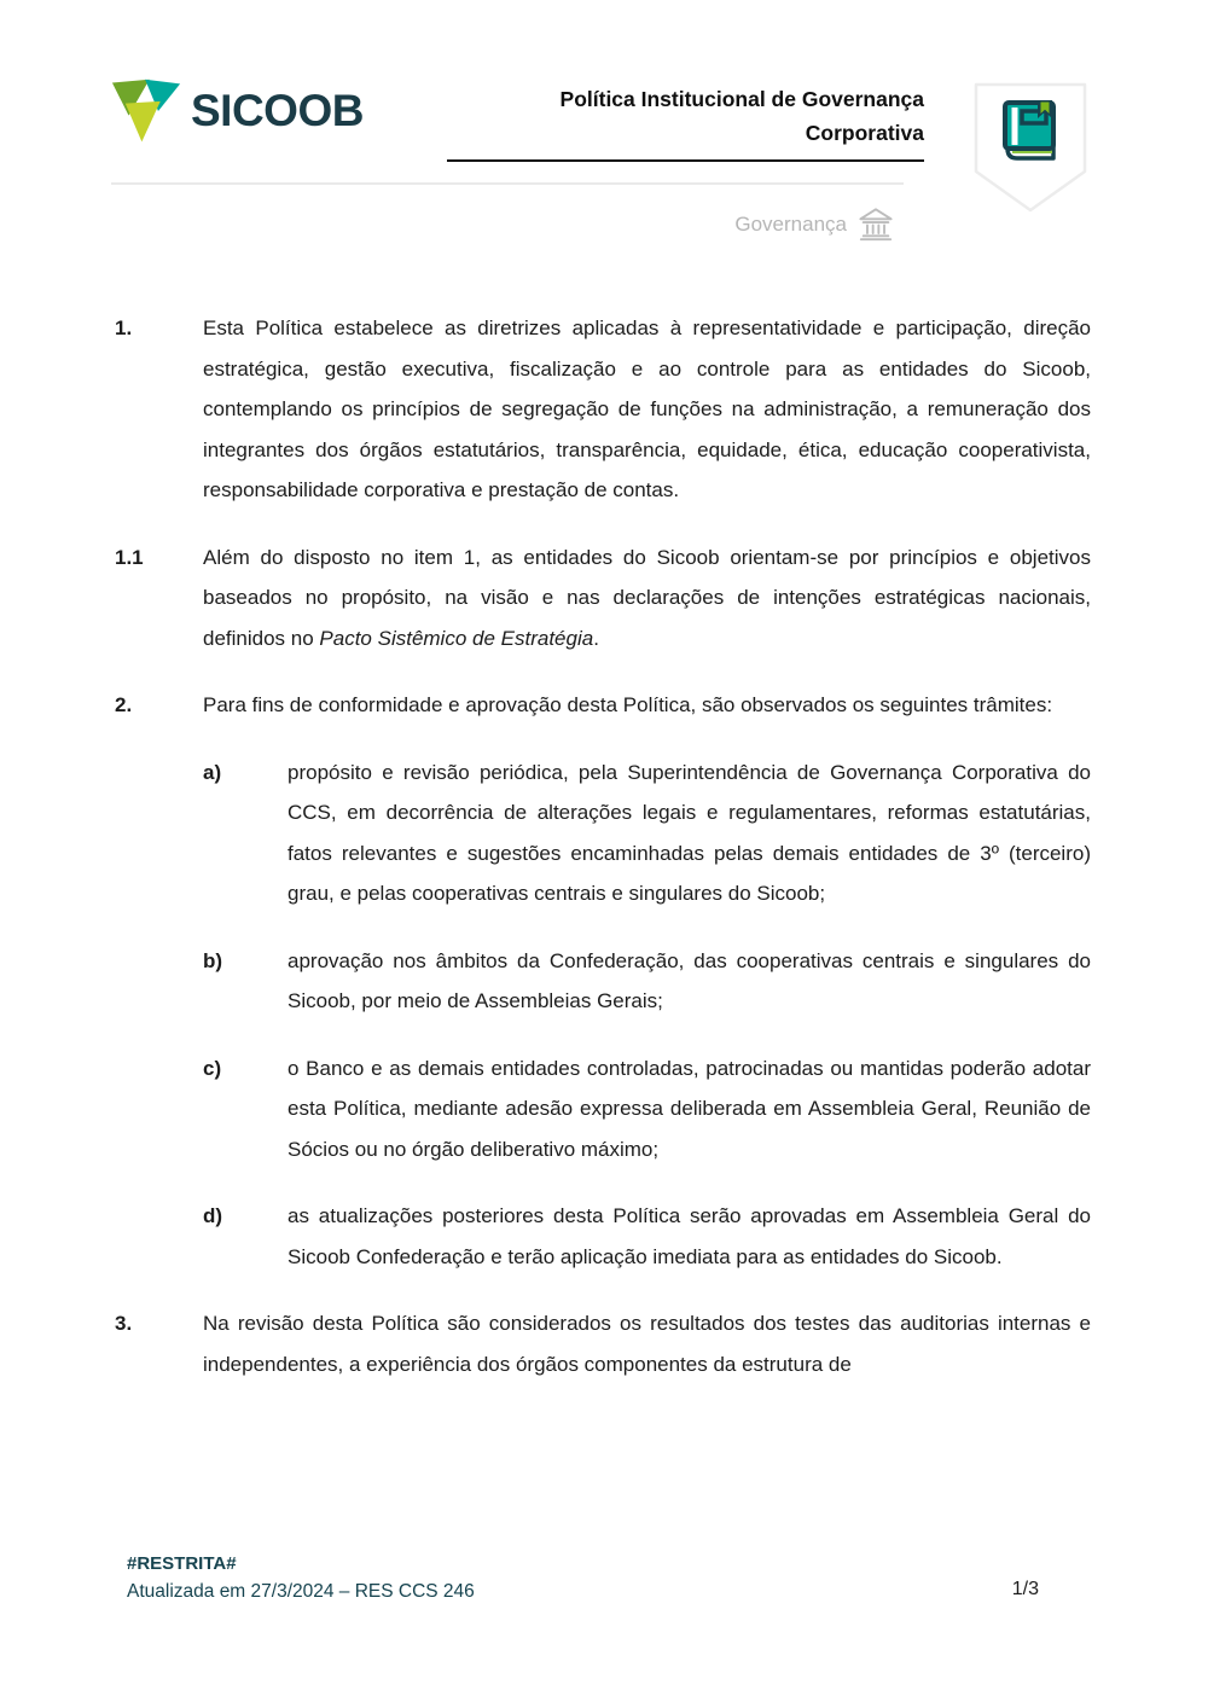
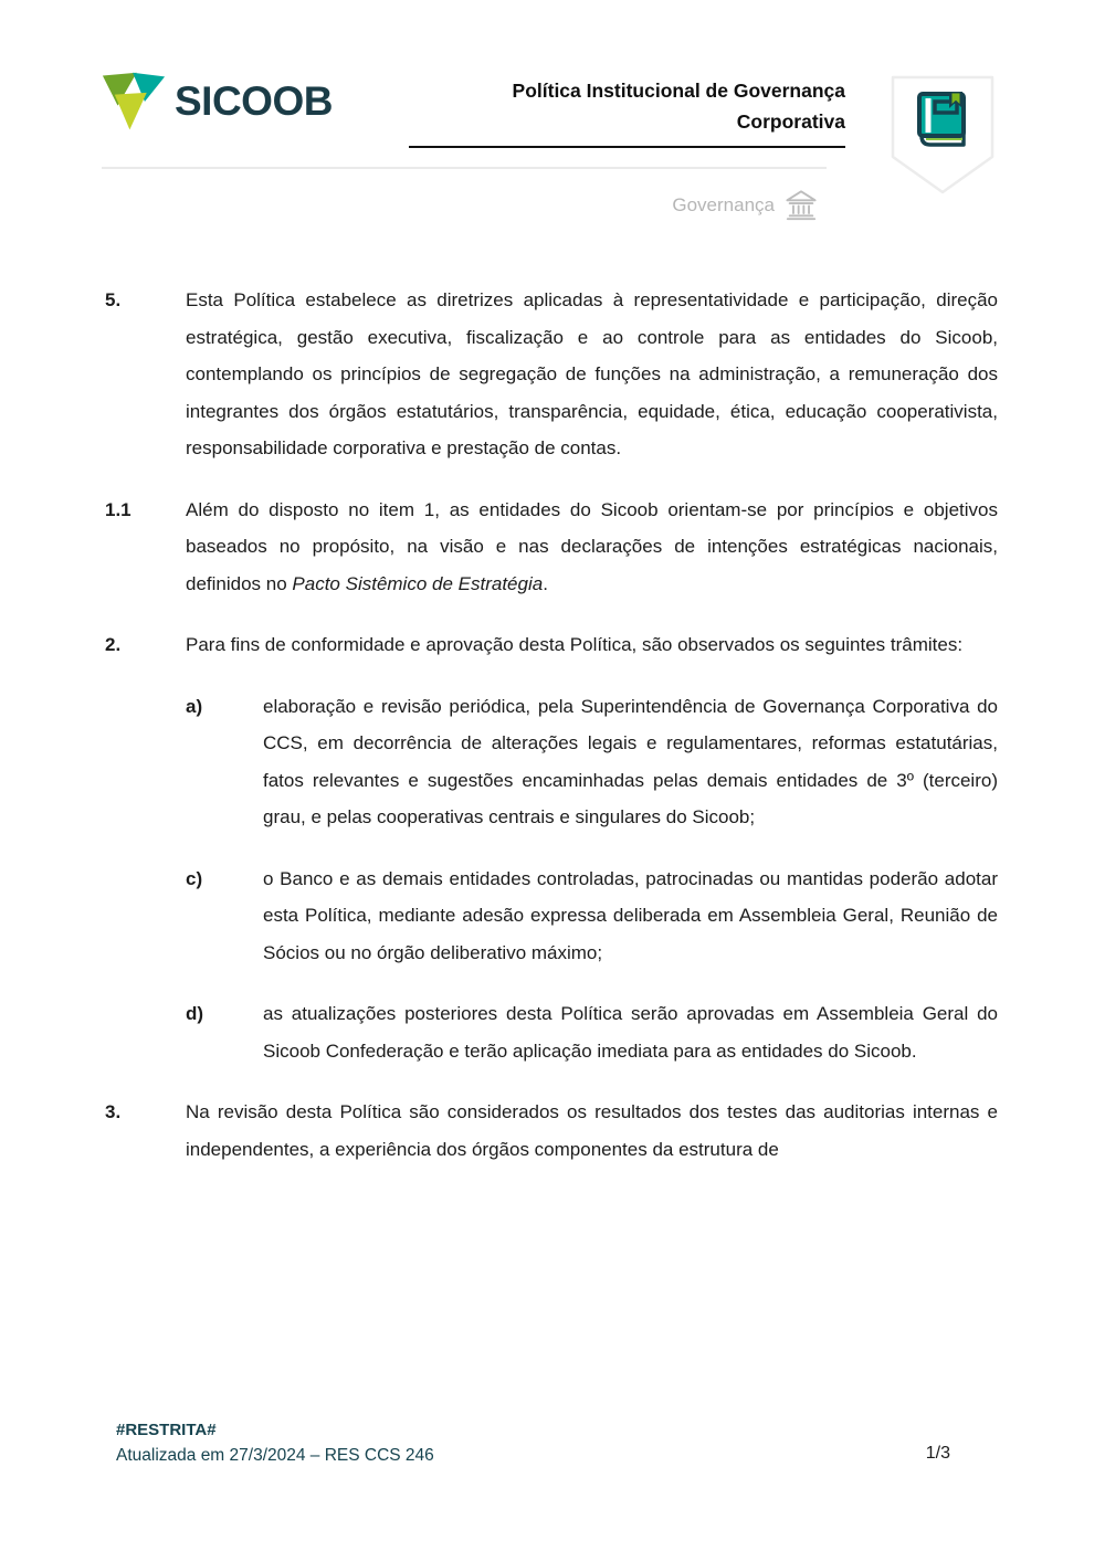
  SICOOB
  Política Institucional de Governança
  Corporativa
  Governança
- 1.
+ 5.
  Esta Política estabelece as diretrizes aplicadas à representatividade e participação, direção estratégica, gestão executiva, fiscalização e ao controle para as entidades do Sicoob, contemplando os princípios de segregação de funções na administração, a remuneração dos integrantes dos órgãos estatutários, transparência, equidade, ética, educação cooperativista, responsabilidade corporativa e prestação de contas.
  1.1
  Além do disposto no item 1, as entidades do Sicoob orientam-se por princípios e objetivos baseados no propósito, na visão e nas declarações de intenções estratégicas nacionais, definidos no Pacto Sistêmico de Estratégia.
  2.
  Para fins de conformidade e aprovação desta Política, são observados os seguintes trâmites:
  a)
- propósito e revisão periódica, pela Superintendência de Governança Corporativa do CCS, em decorrência de alterações legais e regulamentares, reformas estatutárias, fatos relevantes e sugestões encaminhadas pelas demais entidades de 3º (terceiro) grau, e pelas cooperativas centrais e singulares do Sicoob;
+ elaboração e revisão periódica, pela Superintendência de Governança Corporativa do CCS, em decorrência de alterações legais e regulamentares, reformas estatutárias, fatos relevantes e sugestões encaminhadas pelas demais entidades de 3º (terceiro) grau, e pelas cooperativas centrais e singulares do Sicoob;
- b)
- aprovação nos âmbitos da Confederação, das cooperativas centrais e singulares do Sicoob, por meio de Assembleias Gerais;
  c)
  o Banco e as demais entidades controladas, patrocinadas ou mantidas poderão adotar esta Política, mediante adesão expressa deliberada em Assembleia Geral, Reunião de Sócios ou no órgão deliberativo máximo;
  d)
  as atualizações posteriores desta Política serão aprovadas em Assembleia Geral do Sicoob Confederação e terão aplicação imediata para as entidades do Sicoob.
  3.
  Na revisão desta Política são considerados os resultados dos testes das auditorias internas e independentes, a experiência dos órgãos componentes da estrutura de
  #RESTRITA#
  Atualizada em 27/3/2024 – RES CCS 246
  1/3
